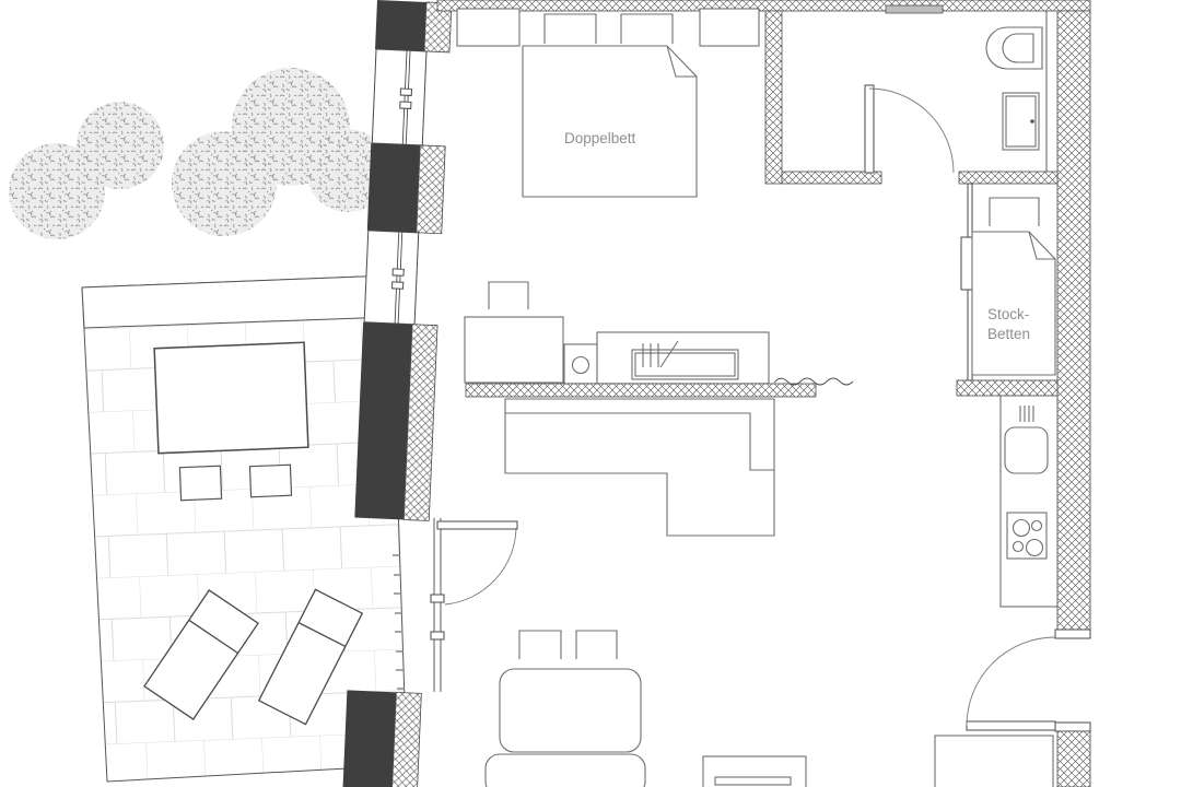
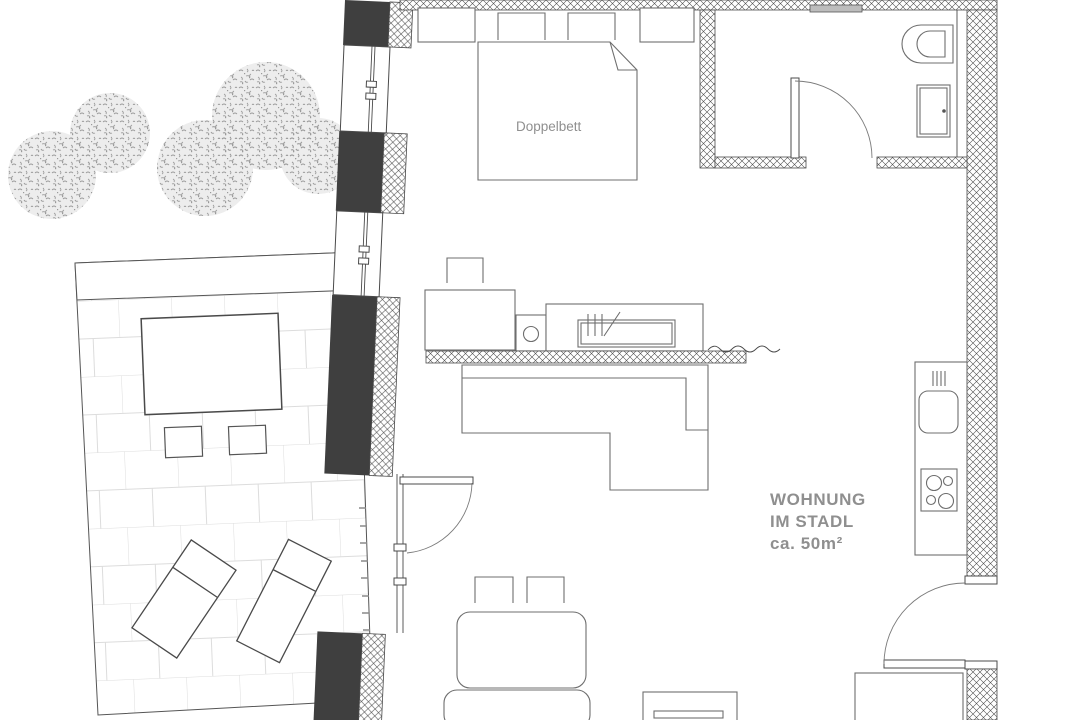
- Stock-
- Betten
  Doppelbett
+ WOHNUNG
+ IM STADL
+ ca. 50m²
